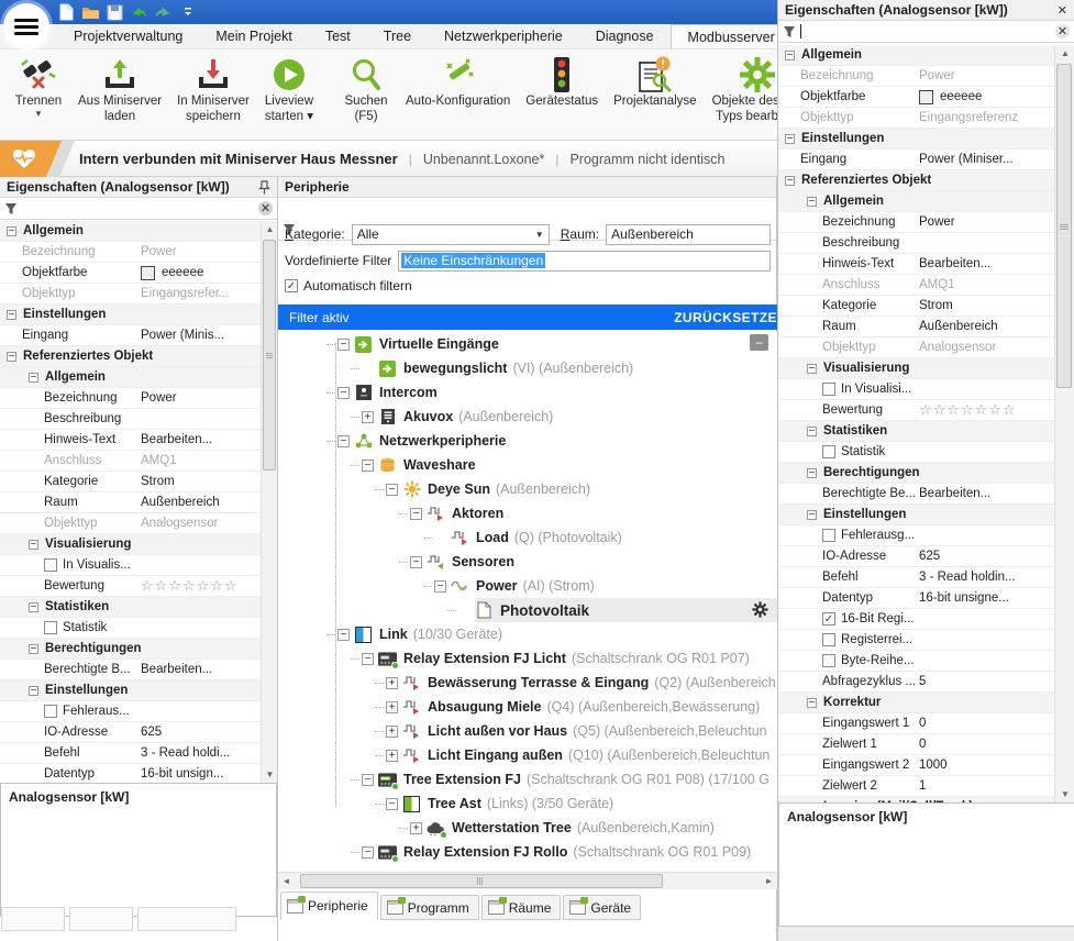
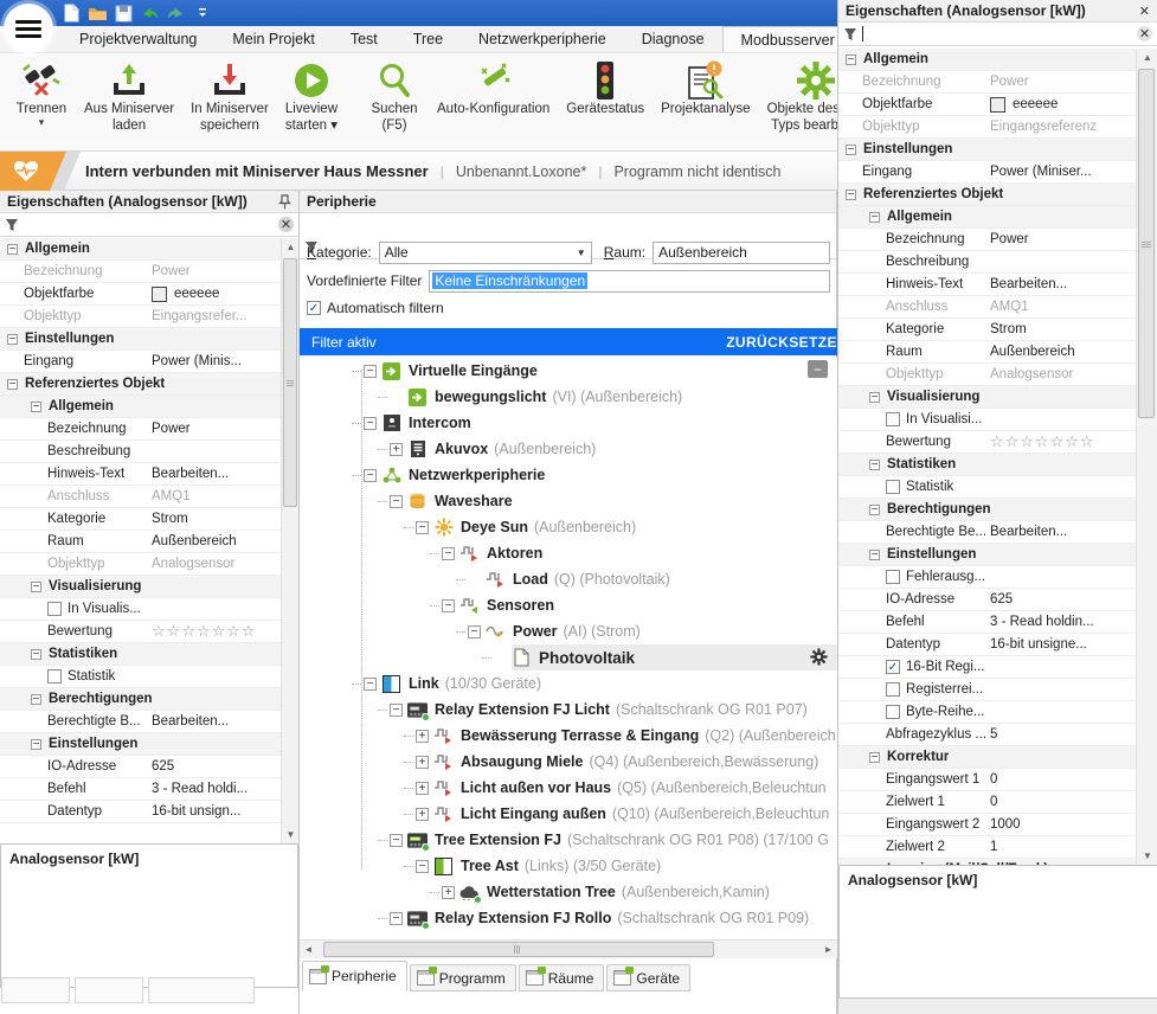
  Projektverwaltung
  Mein Projekt
  Test
  Tree
  Netzwerkperipherie
  Diagnose
  Modbusserver
  Trennen
  ▾
  Aus Miniserver
  laden
  In Miniserver
  speichern
  Liveview
  starten ▾
  Suchen
  (F5)
  Auto-Konfiguration
  Gerätestatus
  Projektanalyse
  Intern verbunden mit Miniserver Haus Messner
  |
  Unbenannt.Loxone*
  |
  Programm nicht identisch
  Eigenschaften (Analogsensor [kW])
  ✕
  −
  Allgemein
  Bezeichnung
  Power
  Objektfarbe
  eeeeee
  Objekttyp
  Eingangsrefer...
  −
  Einstellungen
  Eingang
  Power (Minis...
  −
  Referenziertes Objekt
  −
  Allgemein
  Bezeichnung
  Power
  Beschreibung
  Hinweis-Text
  Bearbeiten...
  Anschluss
  AMQ1
  Kategorie
  Strom
  Raum
  Außenbereich
  Objekttyp
  Analogsensor
  −
  Visualisierung
  In Visualis...
  Bewertung
  ☆☆☆☆☆☆☆
  −
  Statistiken
  Statistik
  −
  Berechtigungen
  Berechtigte B...
  Bearbeiten...
  −
  Einstellungen
- Fehleraus...
  IO-Adresse
  625
  Befehl
  3 - Read holdi...
  Datentyp
  16-bit unsign...
  ▲
  ▼
  Analogsensor [kW]
  Peripherie
  Kategorie:
  Alle
  ▼
  Raum:
  Außenbereich
  Vordefinierte Filter
  Keine Einschränkungen
  ✓
  Automatisch filtern
  Filter aktiv
  ZURÜCKSETZE
  −
  Virtuelle Eingänge
  −
  bewegungslicht
  (VI) (Außenbereich)
  −
  Intercom
  +
  Akuvox
  (Außenbereich)
  −
  Netzwerkperipherie
  −
  Waveshare
  −
  Deye Sun
  (Außenbereich)
  −
  Aktoren
  Load
  (Q) (Photovoltaik)
  −
  Sensoren
  −
  Power
  (AI) (Strom)
  Photovoltaik
  −
  Link
  (10/30 Geräte)
  −
  Relay Extension FJ Licht
  (Schaltschrank OG R01 P07)
  +
  Bewässerung Terrasse & Eingang
  (Q2) (Außenbereich
  +
  Absaugung Miele
  (Q4) (Außenbereich,Bewässerung)
  +
  Licht außen vor Haus
  (Q5) (Außenbereich,Beleuchtun
  +
  Licht Eingang außen
  (Q10) (Außenbereich,Beleuchtun
  −
  Tree Extension FJ
  (Schaltschrank OG R01 P08) (17/100 G
  −
  Tree Ast
  (Links) (3/50 Geräte)
  +
  Wetterstation Tree
  (Außenbereich,Kamin)
  −
  Relay Extension FJ Rollo
  (Schaltschrank OG R01 P09)
  ◄
  ►
  Peripherie
  Programm
  Räume
  Geräte
  Eigenschaften (Analogsensor [kW])
  ✕
  ✕
  −
  Allgemein
  Bezeichnung
  Power
  Objektfarbe
  eeeeee
  Objekttyp
  Eingangsreferenz
  −
  Einstellungen
  Eingang
  Power (Miniser...
  −
  Referenziertes Objekt
  −
  Allgemein
  Bezeichnung
  Power
  Beschreibung
  Hinweis-Text
  Bearbeiten...
  Anschluss
  AMQ1
  Kategorie
  Strom
  Raum
  Außenbereich
  Objekttyp
  Analogsensor
  −
  Visualisierung
  In Visualisi...
  Bewertung
  ☆☆☆☆☆☆☆
  −
  Statistiken
  Statistik
  −
  Berechtigungen
  Berechtigte Be...
  Bearbeiten...
  −
  Einstellungen
  Fehlerausg...
  IO-Adresse
  625
  Befehl
  3 - Read holdin...
  Datentyp
  16-bit unsigne...
  ✓
  16-Bit Regi...
  Registerrei...
  Byte-Reihe...
  Abfragezyklus ...
  5
  −
  Korrektur
  Eingangswert 1
  0
  Zielwert 1
  0
  Eingangswert 2
  1000
  Zielwert 2
  1
  ▲
  ▼
  Analogsensor [kW]
